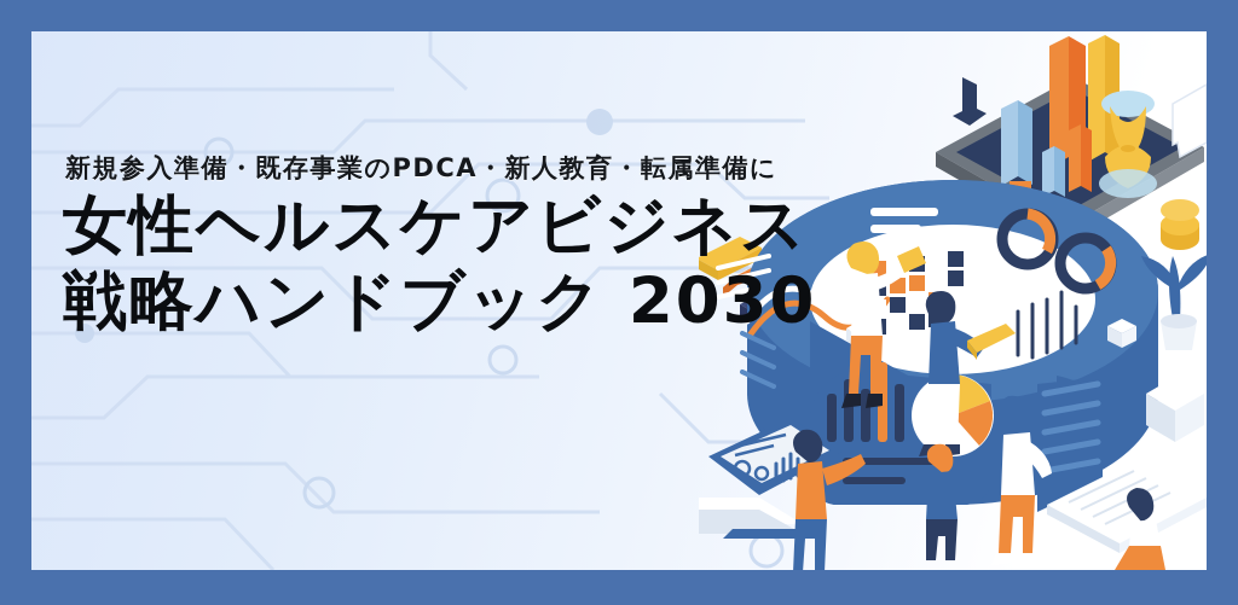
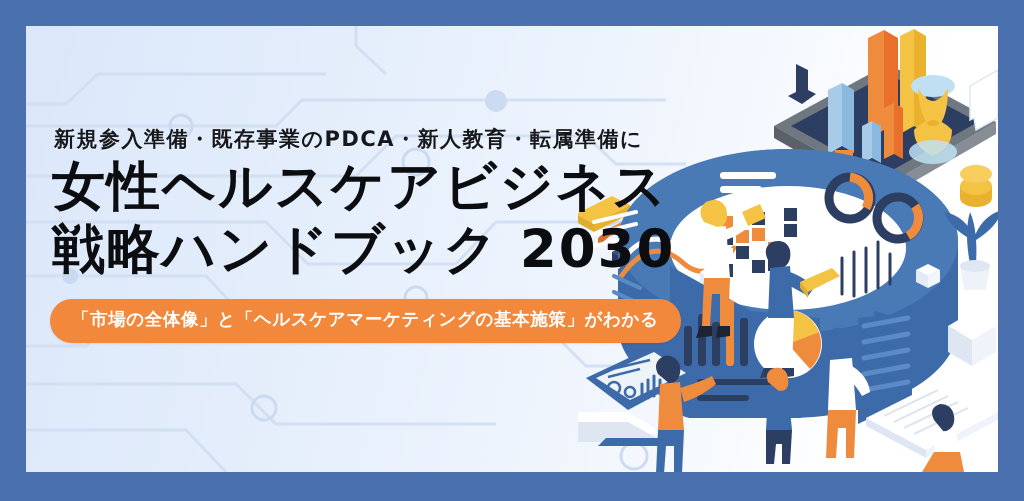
  新規参入準備・既存事業のPDCA・新人教育・転属準備に
  女性ヘルスケアビジネス
  戦略ハンドブック 2030
+ 「市場の全体像」と「ヘルスケアマーケティングの基本施策」がわかる
